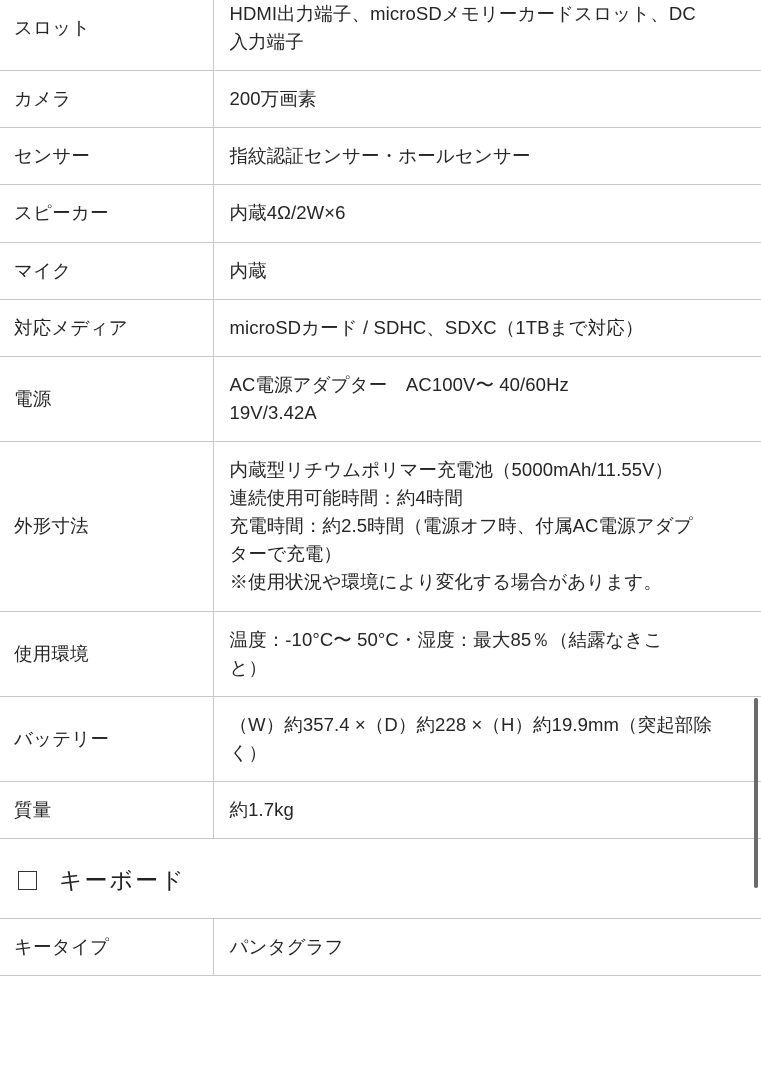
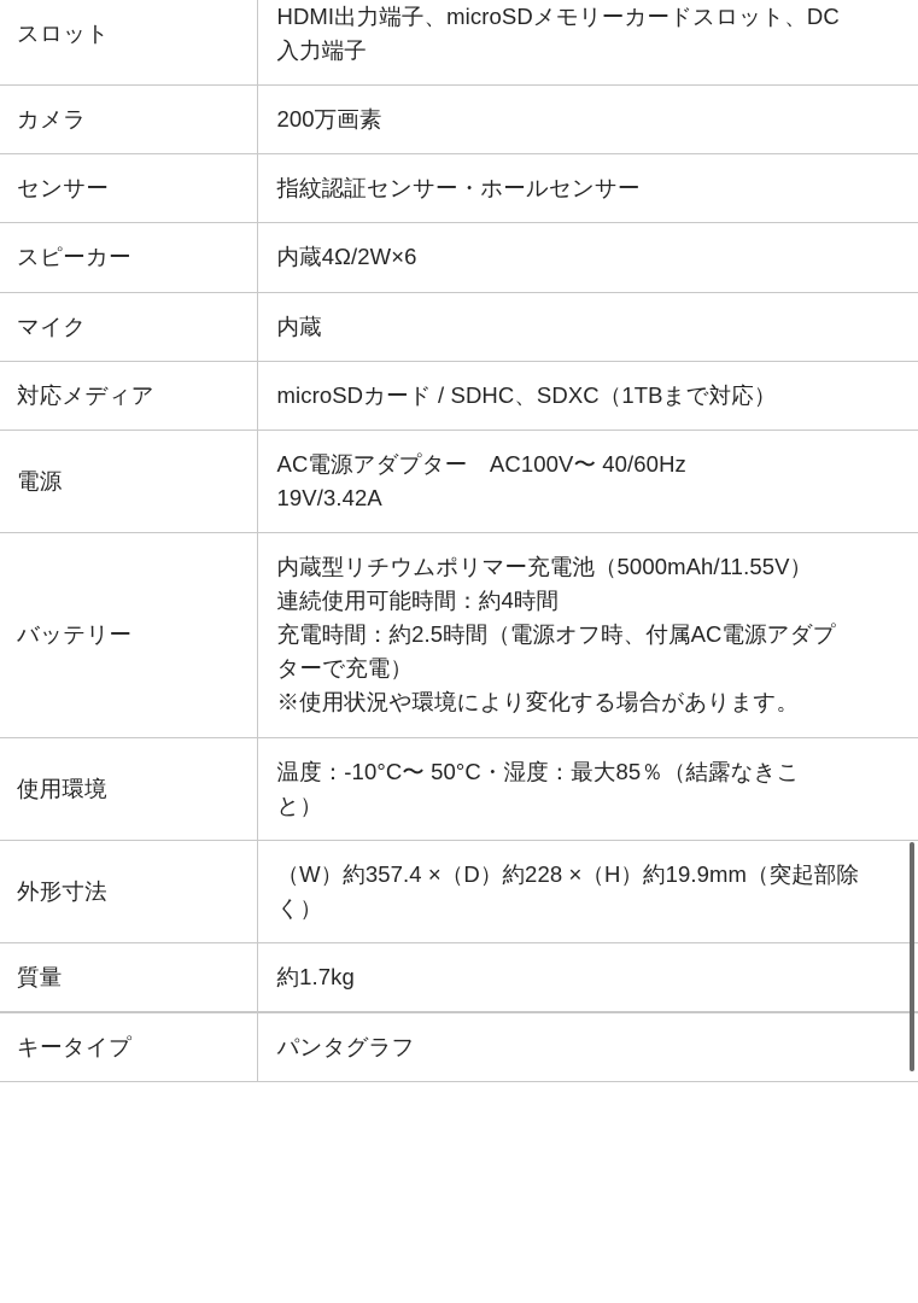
  スロット	HDMI出力端子、microSDメモリーカードスロット、DC 入力端子
  カメラ	200万画素
  センサー	指紋認証センサー・ホールセンサー
  スピーカー	内蔵4Ω/2W×6
  マイク	内蔵
  対応メディア	microSDカード / SDHC、SDXC（1TBまで対応）
  電源	AC電源アダプター AC100V〜 40/60Hz 19V/3.42A
- 外形寸法	内蔵型リチウムポリマー充電池（5000mAh/11.55V） 連続使用可能時間：約4時間 充電時間：約2.5時間（電源オフ時、付属AC電源アダプ ターで充電） ※使用状況や環境により変化する場合があります。
+ バッテリー	内蔵型リチウムポリマー充電池（5000mAh/11.55V） 連続使用可能時間：約4時間 充電時間：約2.5時間（電源オフ時、付属AC電源アダプ ターで充電） ※使用状況や環境により変化する場合があります。
  使用環境	温度：-10°C〜 50°C・湿度：最大85％（結露なきこ と）
- バッテリー	（W）約357.4 ×（D）約228 ×（H）約19.9mm（突起部除 く）
+ 外形寸法	（W）約357.4 ×（D）約228 ×（H）約19.9mm（突起部除 く）
  質量	約1.7kg
- キーボード
  キータイプ	パンタグラフ
